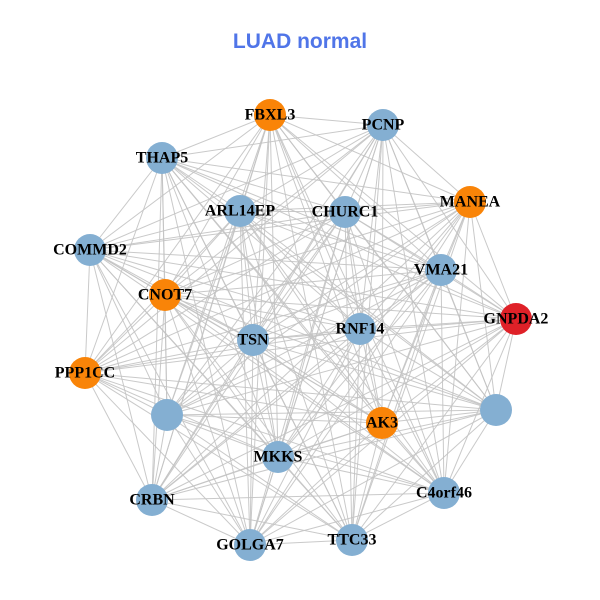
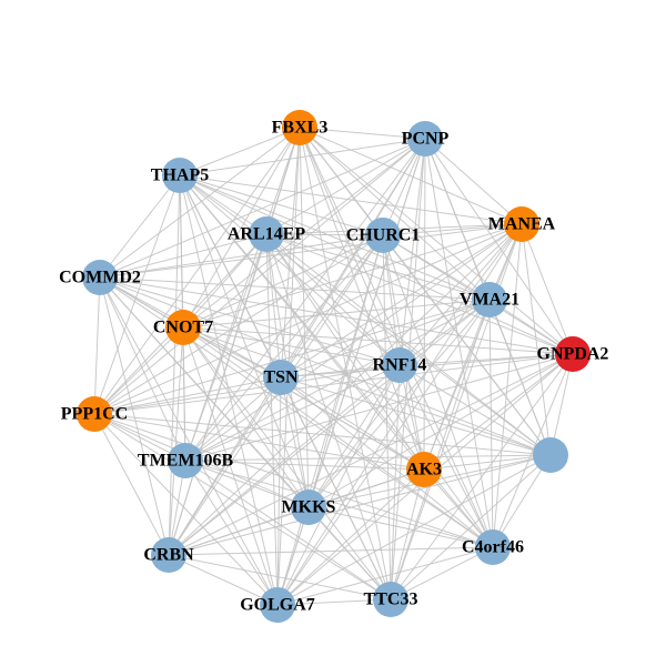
  FBXL3
  PCNP
  THAP5
  ARL14EP
  CHURC1
  MANEA
  COMMD2
  CNOT7
  VMA21
  GNPDA2
  TSN
  RNF14
  PPP1CC
+ TMEM106B
  AK3
  MKKS
  CRBN
  GOLGA7
  TTC33
  C4orf46
- LUAD normal
